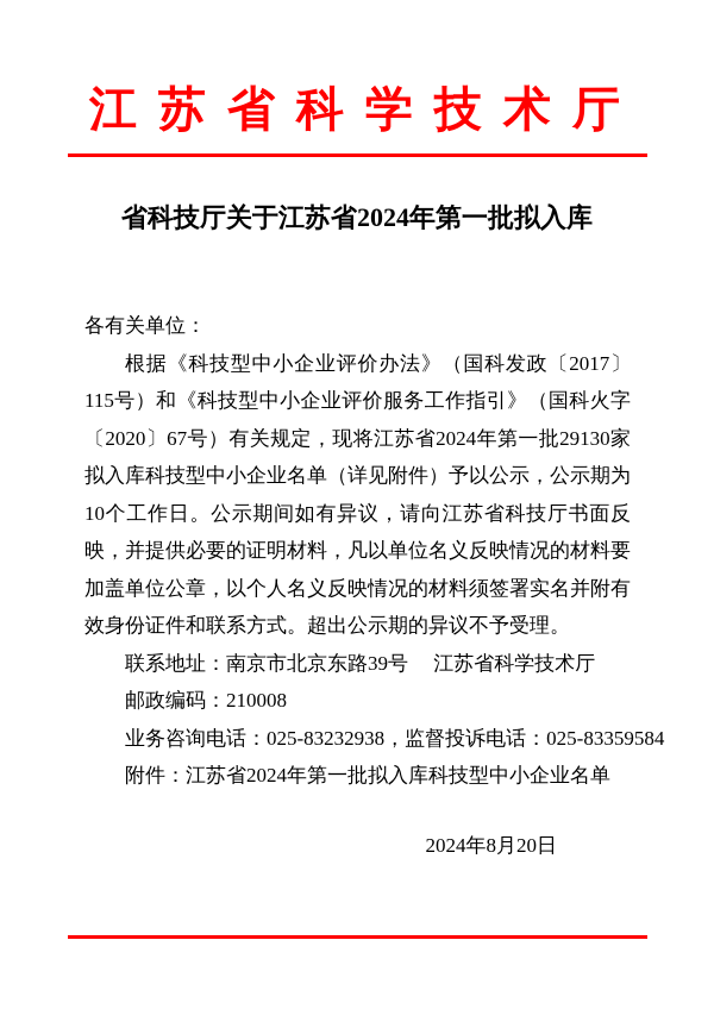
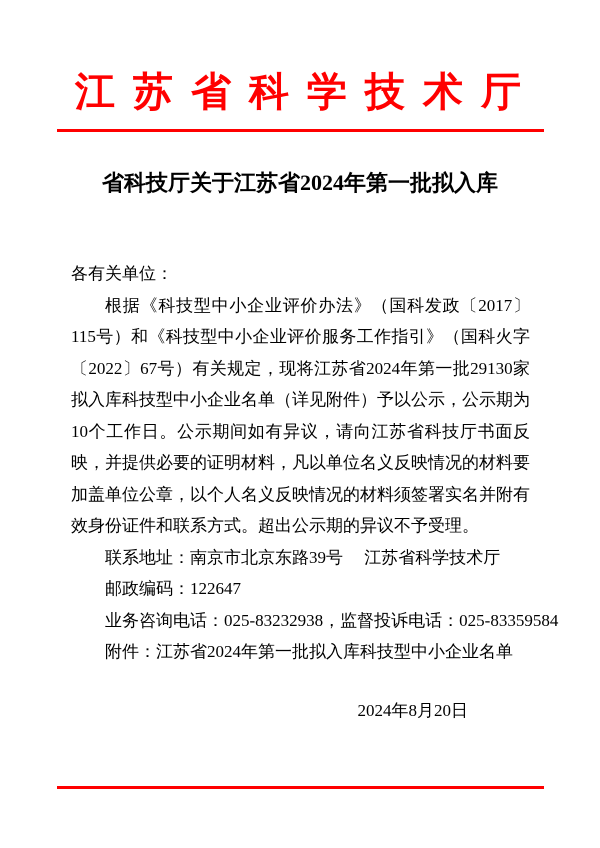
  江 苏 省 科 学 技 术 厅
  省科技厅关于江苏省2024年第一批拟入库
  各有关单位：
- 根据《科技型中小企业评价办法》（国科发政〔2017〕115号）和《科技型中小企业评价服务工作指引》（国科火字〔2020〕67号）有关规定，现将江苏省2024年第一批29130家拟入库科技型中小企业名单（详见附件）予以公示，公示期为10个工作日。公示期间如有异议，请向江苏省科技厅书面反映，并提供必要的证明材料，凡以单位名义反映情况的材料要加盖单位公章，以个人名义反映情况的材料须签署实名并附有效身份证件和联系方式。超出公示期的异议不予受理。
+ 根据《科技型中小企业评价办法》（国科发政〔2017〕115号）和《科技型中小企业评价服务工作指引》（国科火字〔2022〕67号）有关规定，现将江苏省2024年第一批29130家拟入库科技型中小企业名单（详见附件）予以公示，公示期为10个工作日。公示期间如有异议，请向江苏省科技厅书面反映，并提供必要的证明材料，凡以单位名义反映情况的材料要加盖单位公章，以个人名义反映情况的材料须签署实名并附有效身份证件和联系方式。超出公示期的异议不予受理。
  联系地址：南京市北京东路39号 江苏省科学技术厅
- 邮政编码：210008
+ 邮政编码：122647
  业务咨询电话：025-83232938，监督投诉电话：025-83359584
  附件：江苏省2024年第一批拟入库科技型中小企业名单
  2024年8月20日
